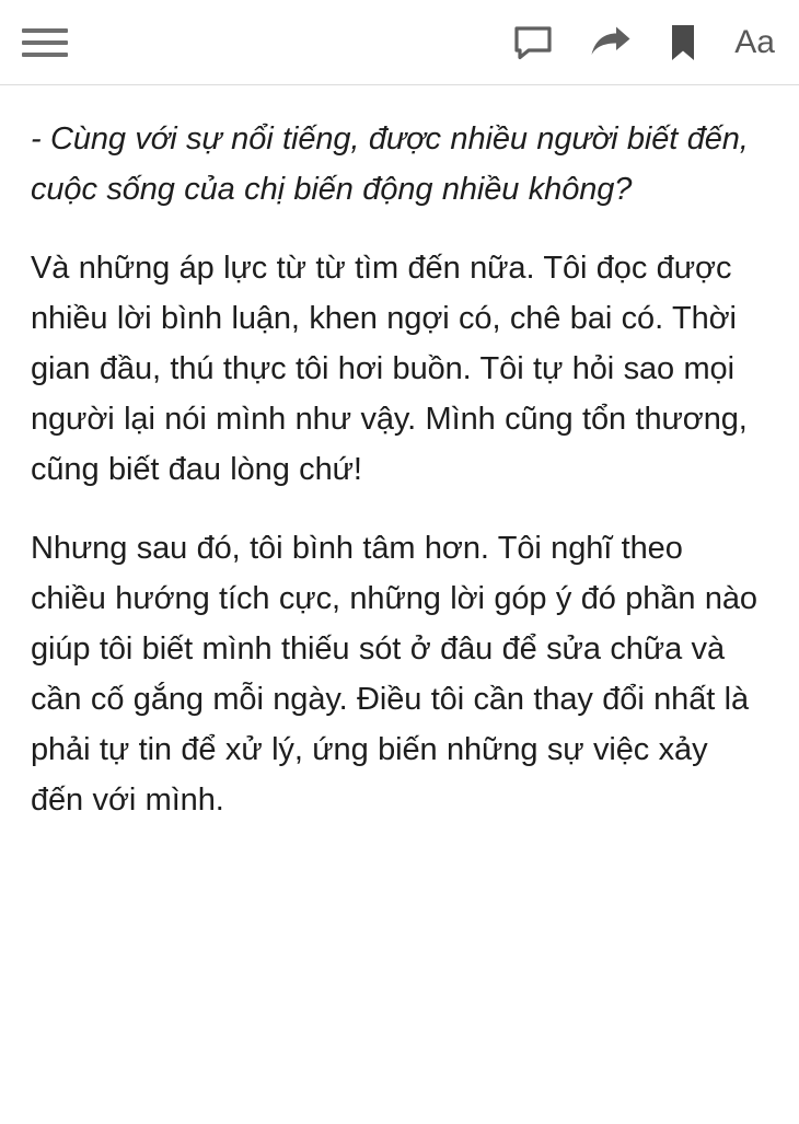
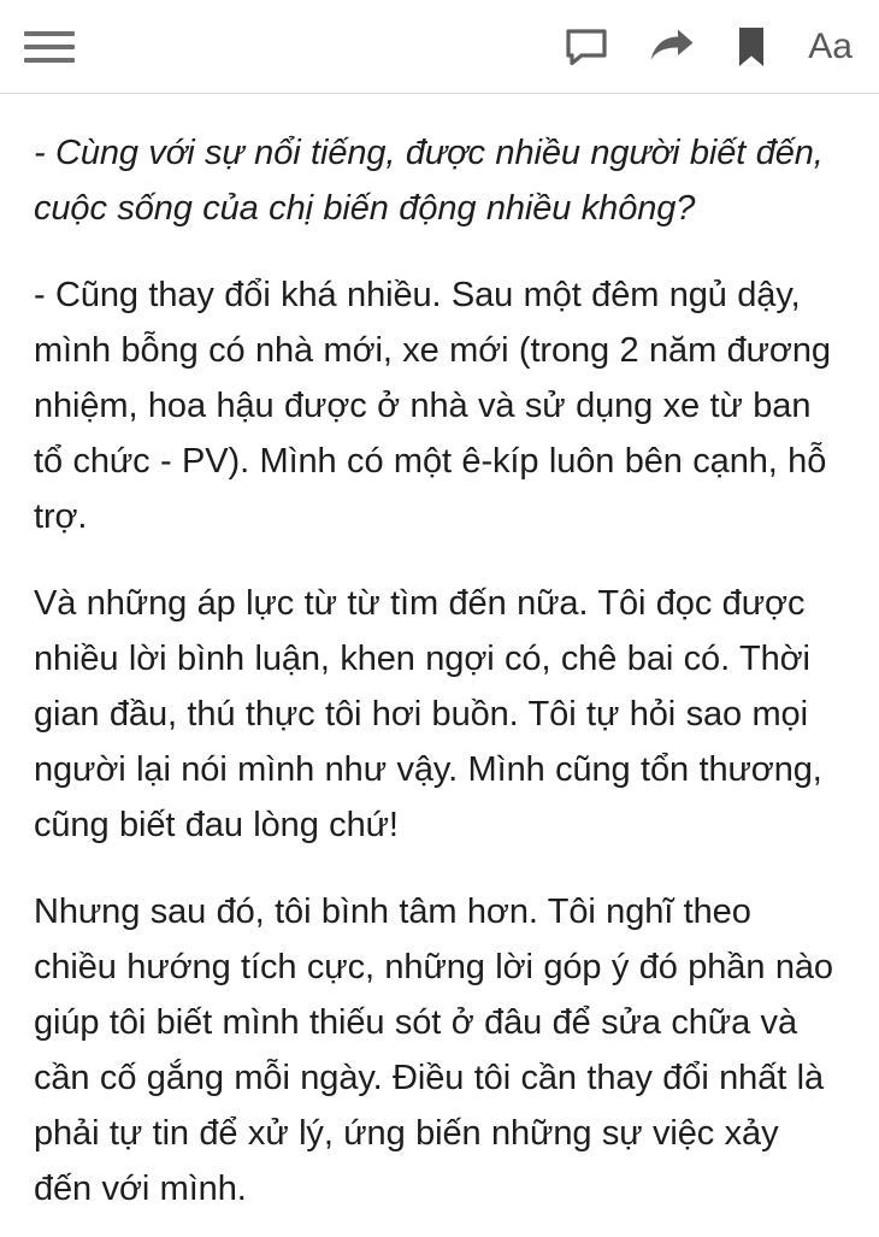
  Aa
  - Cùng với sự nổi tiếng, được nhiều người biết đến, cuộc sống của chị biến động nhiều không?
+ - Cũng thay đổi khá nhiều. Sau một đêm ngủ dậy, mình bỗng có nhà mới, xe mới (trong 2 năm đương nhiệm, hoa hậu được ở nhà và sử dụng xe từ ban tổ chức - PV). Mình có một ê-kíp luôn bên cạnh, hỗ trợ.
  Và những áp lực từ từ tìm đến nữa. Tôi đọc được nhiều lời bình luận, khen ngợi có, chê bai có. Thời gian đầu, thú thực tôi hơi buồn. Tôi tự hỏi sao mọi người lại nói mình như vậy. Mình cũng tổn thương, cũng biết đau lòng chứ!
  Nhưng sau đó, tôi bình tâm hơn. Tôi nghĩ theo chiều hướng tích cực, những lời góp ý đó phần nào giúp tôi biết mình thiếu sót ở đâu để sửa chữa và cần cố gắng mỗi ngày. Điều tôi cần thay đổi nhất là phải tự tin để xử lý, ứng biến những sự việc xảy đến với mình.
